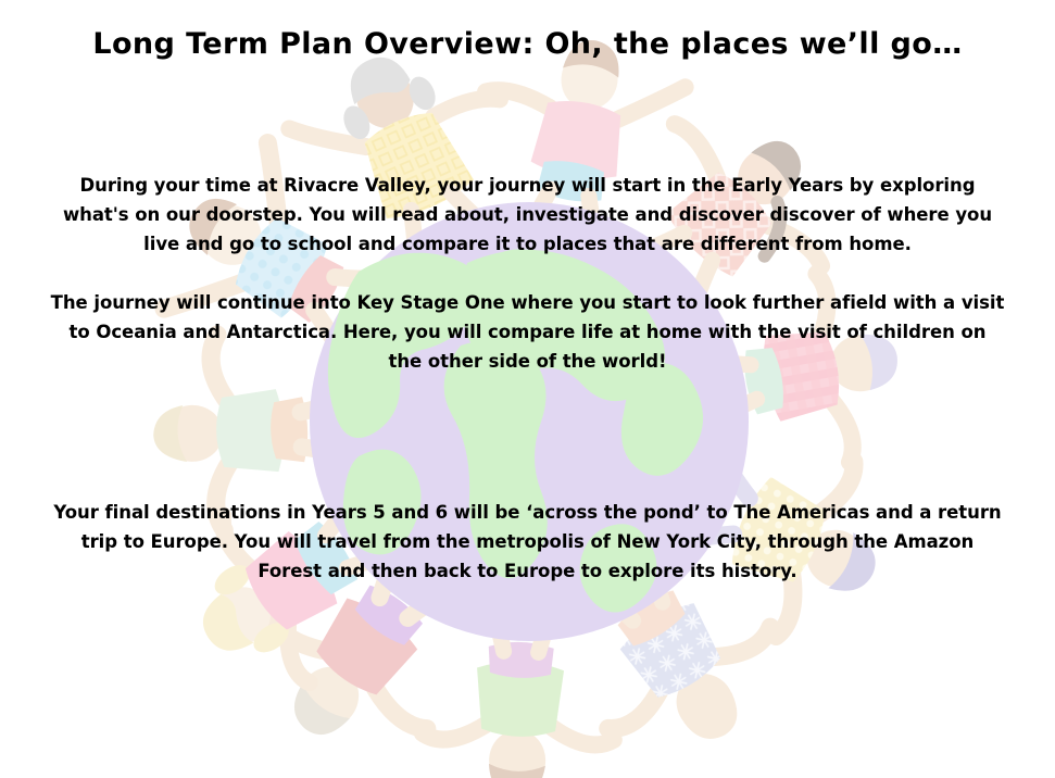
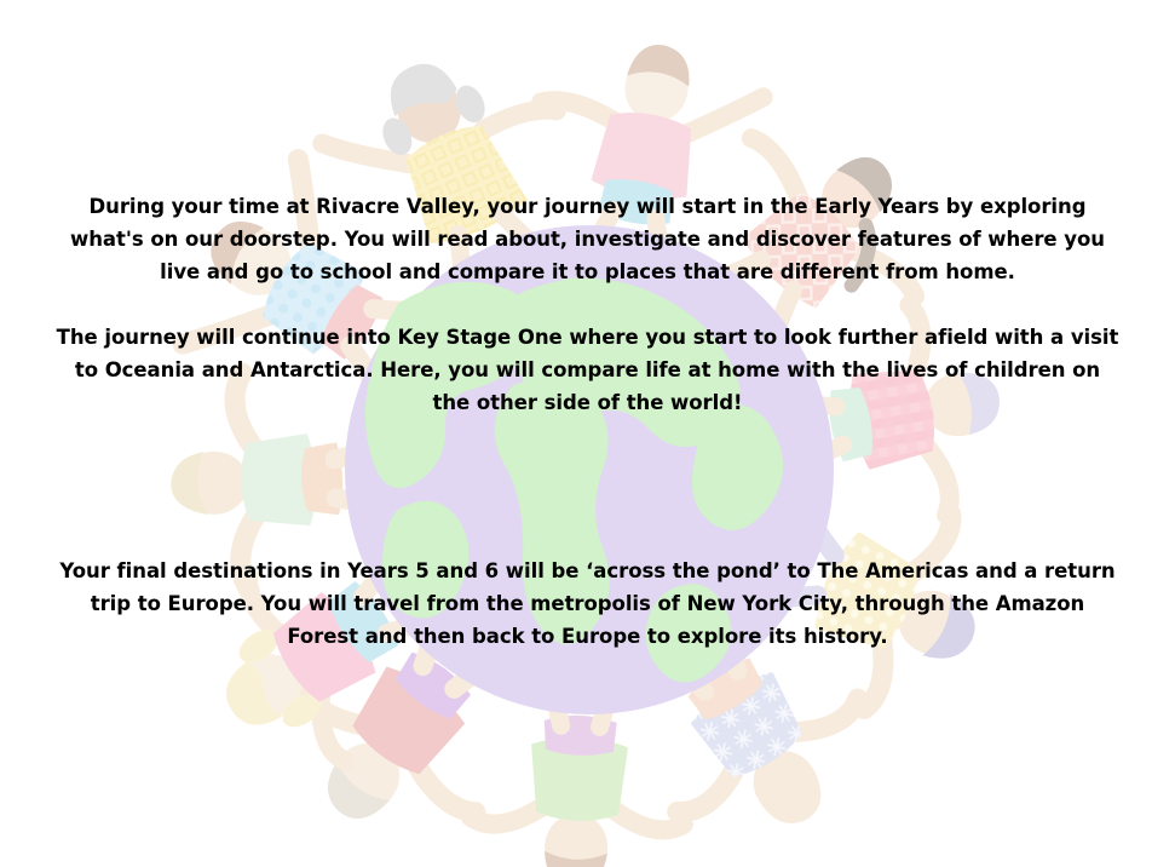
- Long Term Plan Overview: Oh, the places we’ll go…
- During your time at Rivacre Valley, your journey will start in the Early Years by exploring what's on our doorstep. You will read about, investigate and discover discover of where you live and go to school and compare it to places that are different from home.
+ During your time at Rivacre Valley, your journey will start in the Early Years by exploring what's on our doorstep. You will read about, investigate and discover features of where you live and go to school and compare it to places that are different from home.
- The journey will continue into Key Stage One where you start to look further afield with a visit to Oceania and Antarctica. Here, you will compare life at home with the visit of children on the other side of the world!
+ The journey will continue into Key Stage One where you start to look further afield with a visit to Oceania and Antarctica. Here, you will compare life at home with the lives of children on the other side of the world!
  Your final destinations in Years 5 and 6 will be ‘across the pond’ to The Americas and a return trip to Europe. You will travel from the metropolis of New York City, through the Amazon Forest and then back to Europe to explore its history.
